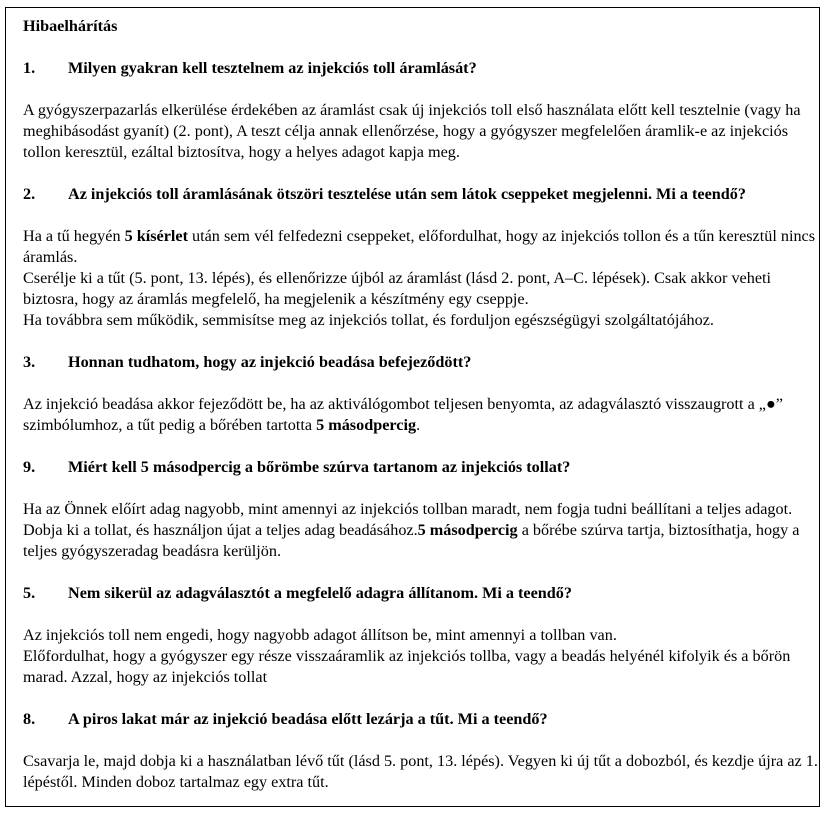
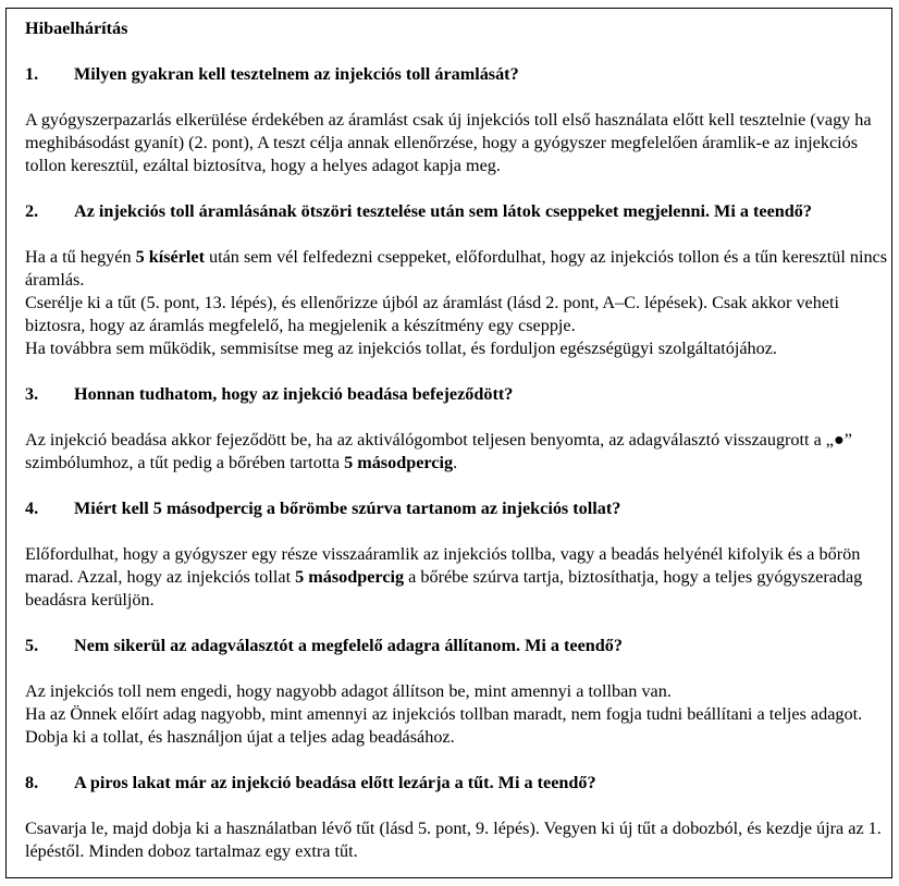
  Hibaelhárítás
  1.
  Milyen gyakran kell tesztelnem az injekciós toll áramlását?
  A gyógyszerpazarlás elkerülése érdekében az áramlást csak új injekciós toll első használata előtt kell tesztelnie (vagy ha meghibásodást gyanít) (2. pont), A teszt célja annak ellenőrzése, hogy a gyógyszer megfelelően áramlik-e az injekciós tollon keresztül, ezáltal biztosítva, hogy a helyes adagot kapja meg.
  2.
  Az injekciós toll áramlásának ötszöri tesztelése után sem látok cseppeket megjelenni. Mi a teendő?
  Ha a tű hegyén 5 kísérlet után sem vél felfedezni cseppeket, előfordulhat, hogy az injekciós tollon és a tűn keresztül nincs áramlás.
  Cserélje ki a tűt (5. pont, 13. lépés), és ellenőrizze újból az áramlást (lásd 2. pont, A–C. lépések). Csak akkor veheti biztosra, hogy az áramlás megfelelő, ha megjelenik a készítmény egy cseppje.
  Ha továbbra sem működik, semmisítse meg az injekciós tollat, és forduljon egészségügyi szolgáltatójához.
  3.
  Honnan tudhatom, hogy az injekció beadása befejeződött?
  Az injekció beadása akkor fejeződött be, ha az aktiválógombot teljesen benyomta, az adagválasztó visszaugrott a „●” szimbólumhoz, a tűt pedig a bőrében tartotta 5 másodpercig.
- 9.
+ 4.
  Miért kell 5 másodpercig a bőrömbe szúrva tartanom az injekciós tollat?
- Ha az Önnek előírt adag nagyobb, mint amennyi az injekciós tollban maradt, nem fogja tudni beállítani a teljes adagot. Dobja ki a tollat, és használjon újat a teljes adag beadásához.5 másodpercig a bőrébe szúrva tartja, biztosíthatja, hogy a teljes gyógyszeradag beadásra kerüljön.
+ Előfordulhat, hogy a gyógyszer egy része visszaáramlik az injekciós tollba, vagy a beadás helyénél kifolyik és a bőrön marad. Azzal, hogy az injekciós tollat 5 másodpercig a bőrébe szúrva tartja, biztosíthatja, hogy a teljes gyógyszeradag beadásra kerüljön.
  5.
  Nem sikerül az adagválasztót a megfelelő adagra állítanom. Mi a teendő?
  Az injekciós toll nem engedi, hogy nagyobb adagot állítson be, mint amennyi a tollban van.
- Előfordulhat, hogy a gyógyszer egy része visszaáramlik az injekciós tollba, vagy a beadás helyénél kifolyik és a bőrön marad. Azzal, hogy az injekciós tollat
+ Ha az Önnek előírt adag nagyobb, mint amennyi az injekciós tollban maradt, nem fogja tudni beállítani a teljes adagot. Dobja ki a tollat, és használjon újat a teljes adag beadásához.
  8.
  A piros lakat már az injekció beadása előtt lezárja a tűt. Mi a teendő?
- Csavarja le, majd dobja ki a használatban lévő tűt (lásd 5. pont, 13. lépés). Vegyen ki új tűt a dobozból, és kezdje újra az 1. lépéstől. Minden doboz tartalmaz egy extra tűt.
+ Csavarja le, majd dobja ki a használatban lévő tűt (lásd 5. pont, 9. lépés). Vegyen ki új tűt a dobozból, és kezdje újra az 1. lépéstől. Minden doboz tartalmaz egy extra tűt.
